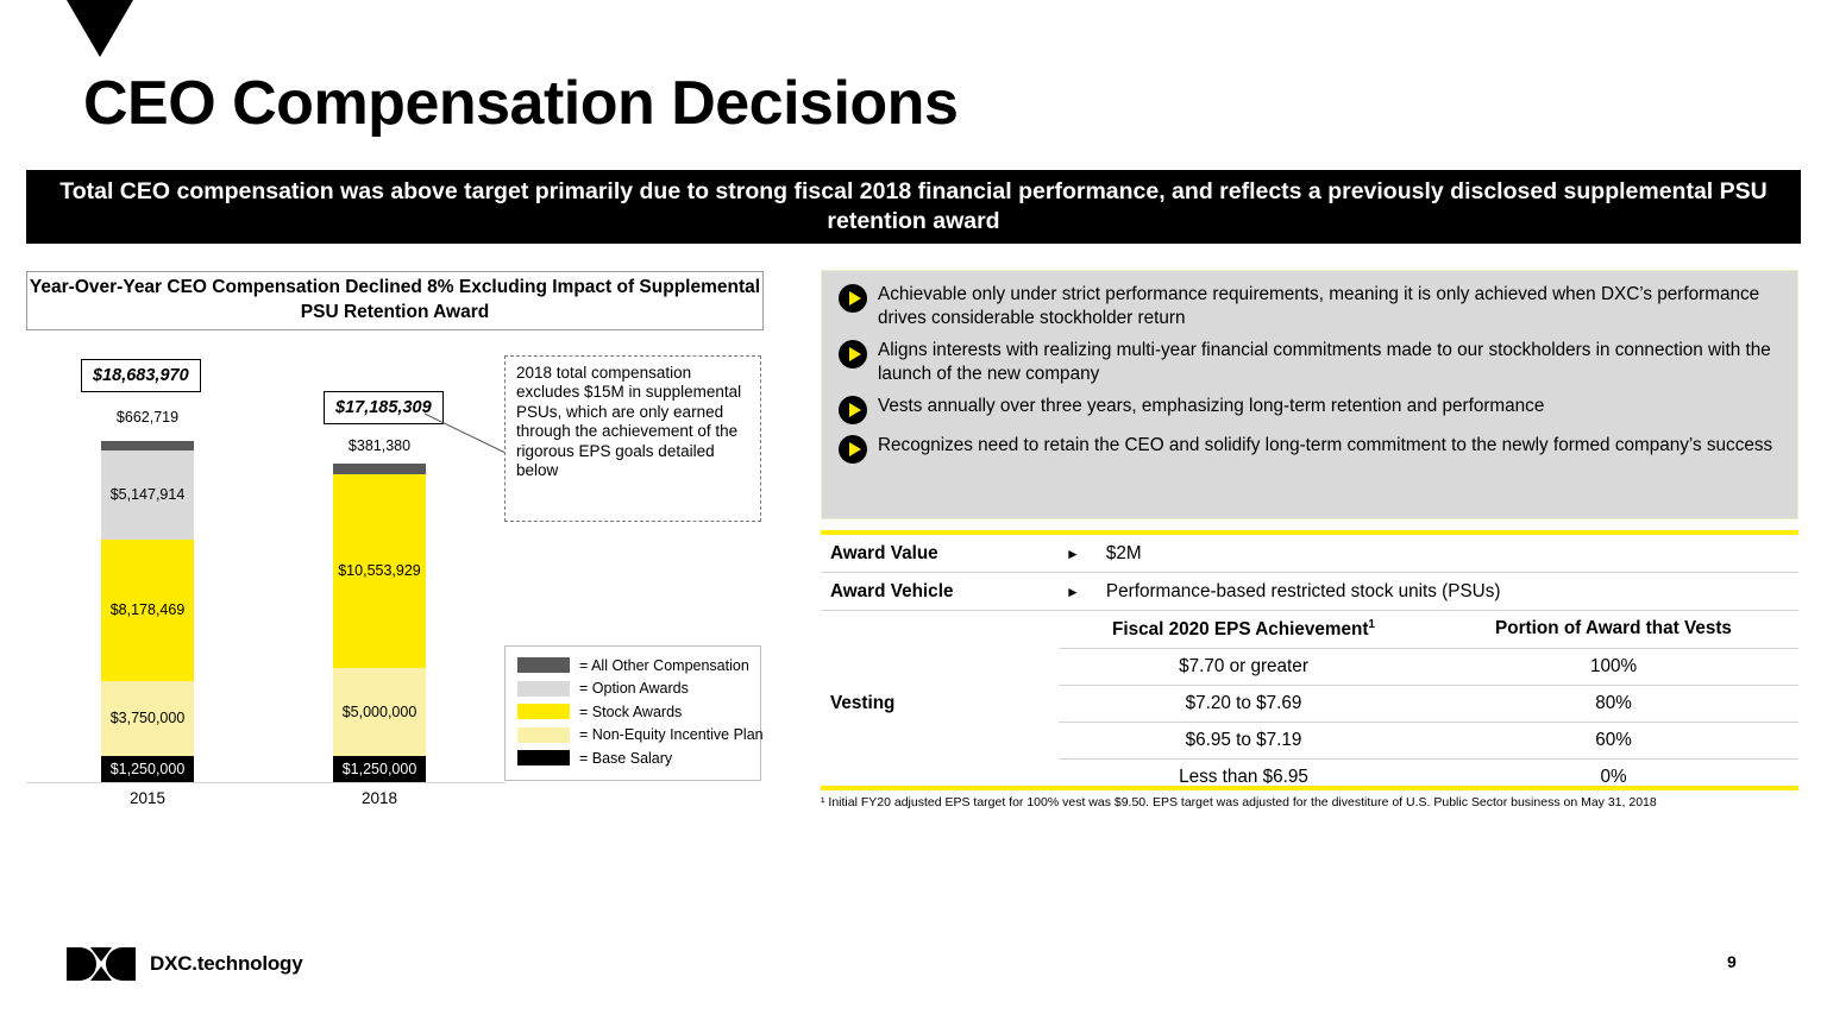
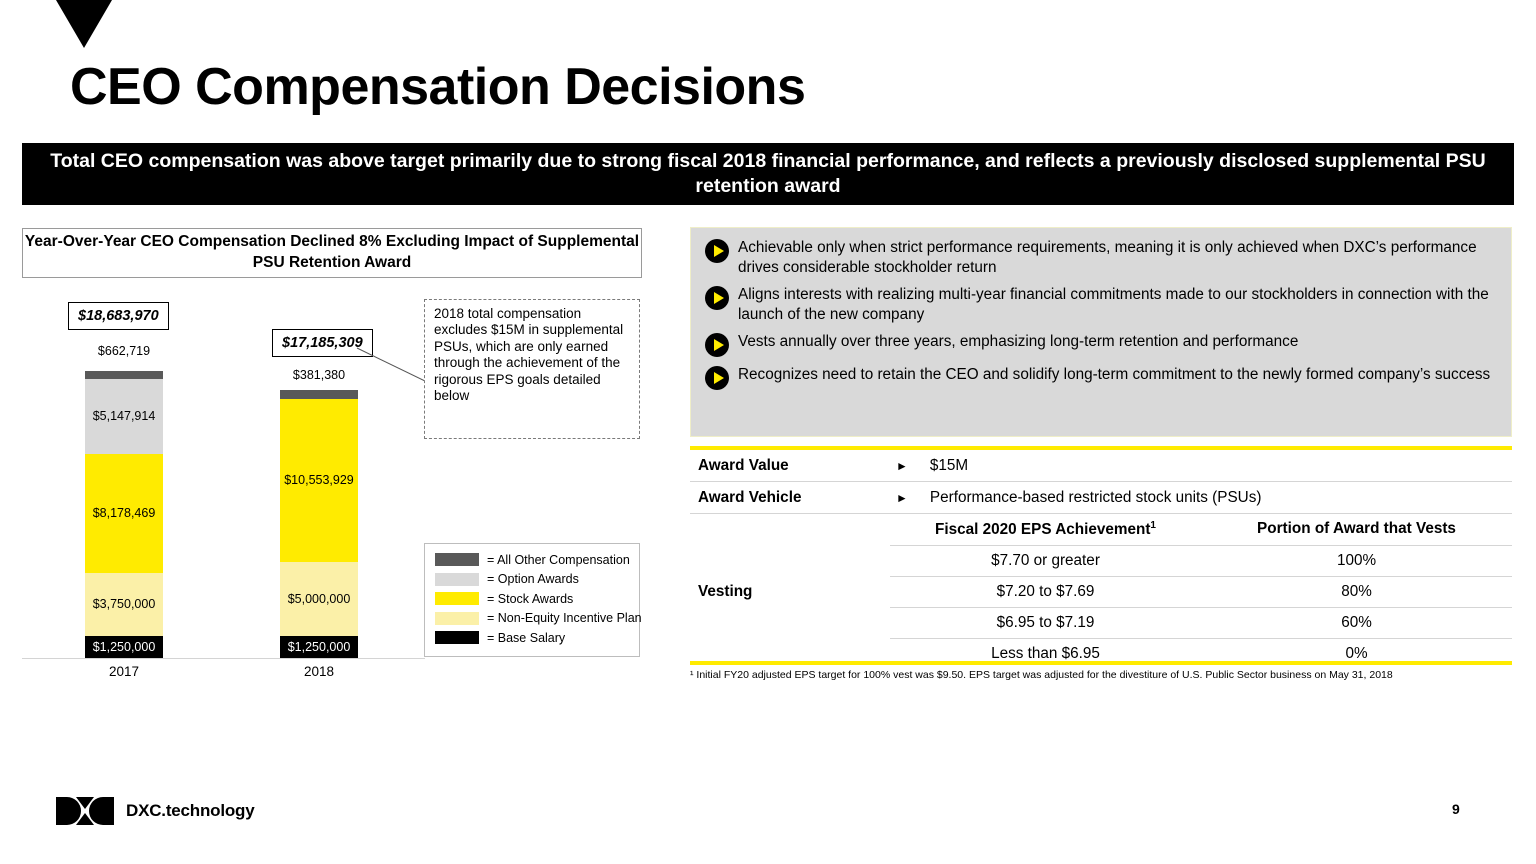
  CEO Compensation Decisions
  Total CEO compensation was above target primarily due to strong fiscal 2018 financial performance, and reflects a previously disclosed supplemental PSU retention award
  Year-Over-Year CEO Compensation Declined 8% Excluding Impact of Supplemental PSU Retention Award
  $18,683,970
  $17,185,309
  $662,719
  $381,380
  $5,147,914
  $8,178,469
  $3,750,000
  $1,250,000
  $10,553,929
  $5,000,000
  $1,250,000
- 2015
+ 2017
  2018
  2018 total compensation excludes $15M in supplemental PSUs, which are only earned through the achievement of the rigorous EPS goals detailed below
  = All Other Compensation
  = Option Awards
  = Stock Awards
  = Non-Equity Incentive Plan
  = Base Salary
- Achievable only under strict performance requirements, meaning it is only achieved when DXC’s performance drives considerable stockholder return
+ Achievable only when strict performance requirements, meaning it is only achieved when DXC’s performance drives considerable stockholder return
  Aligns interests with realizing multi-year financial commitments made to our stockholders in connection with the launch of the new company
  Vests annually over three years, emphasizing long-term retention and performance
  Recognizes need to retain the CEO and solidify long-term commitment to the newly formed company’s success
  Award Value
  ►
- $2M
+ $15M
  Award Vehicle
  ►
  Performance-based restricted stock units (PSUs)
  Vesting
  Fiscal 2020 EPS Achievement1
  Portion of Award that Vests
  $7.70 or greater
  100%
  $7.20 to $7.69
  80%
  $6.95 to $7.19
  60%
  Less than $6.95
  0%
  ¹ Initial FY20 adjusted EPS target for 100% vest was $9.50. EPS target was adjusted for the divestiture of U.S. Public Sector business on May 31, 2018
  DXC.technology
  9
